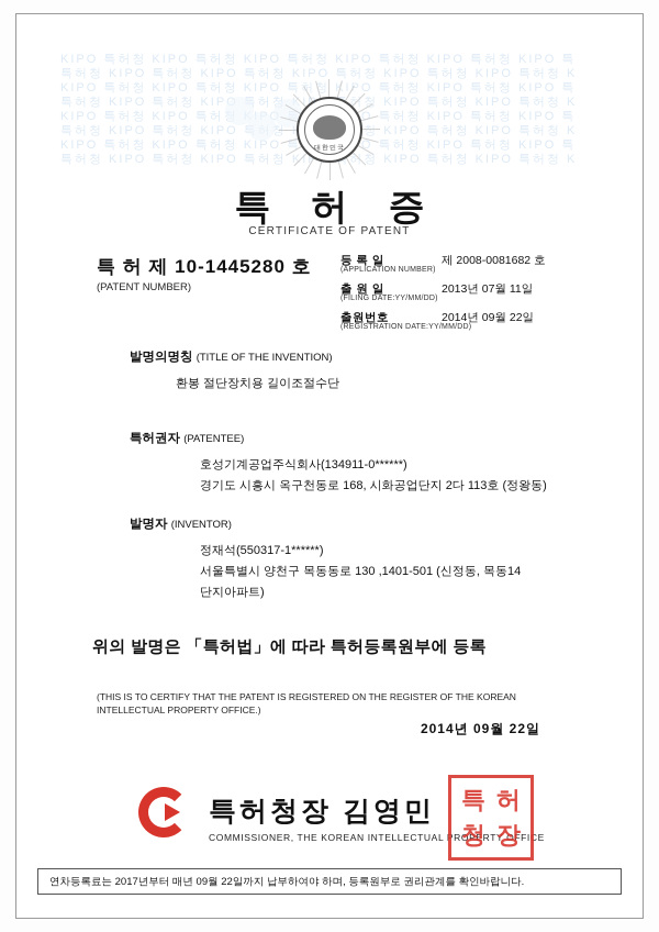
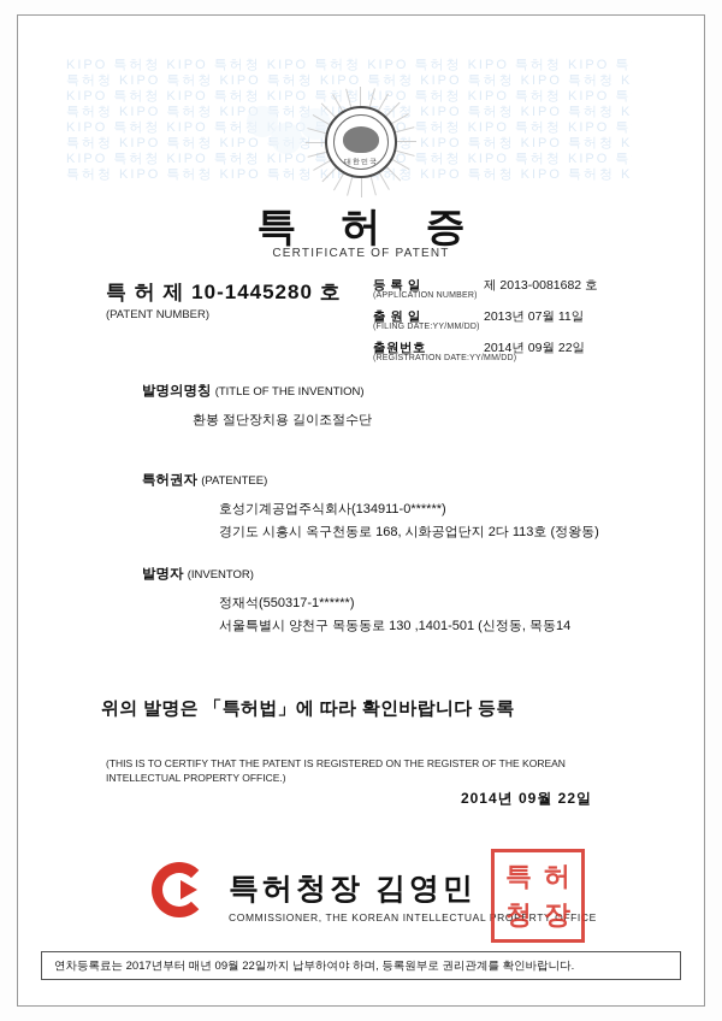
  KIPO 특허청 KIPO 특허청 KIPO 특허청 KIPO 특허청 KIPO 특허청 KIPO 특
  특허청 KIPO 특허청 KIPO 특허청 KIPO 특허청 KIPO 특허청 KIPO 특허청 K
  KIPO 특허청 KIPO 특허청 KIPO 특허청IPO 특허청 KIPO 특허청 KIPO 특
  특허청 KIPO 특허청 KIPO 특허청 KI청 KIPO 특허청 KIPO 특허청 K
  KIPO 특허청 KIPO 특허청 KIPO 특O 특허청 KIPO 특허청 KIPO 특
  특허청 KIPO 특허청 KIPO 특허청청 KIPO 특허청 KIPO 특허청 K
  KIPO 특허청 KIPO 특허청 KIPO 특O 특허청 KIPO 특허청 KIPO 특
  특허청 KIPO 특허청 KIPO 특허청 KI허청 KIPO 특허청 KIPO 특허청 K
  특 허 증
  CERTIFICATE OF PATENT
  특 허 제 10-1445280 호
  (PATENT NUMBER)
  등 록 일
- 제 2008-0081682 호
+ 제 2013-0081682 호
  출 원 일
  2013년 07월 11일
  출원번호
  2014년 09월 22일
  발명의명칭 (TITLE OF THE INVENTION)
  환봉 절단장치용 길이조절수단
  특허권자 (PATENTEE)
  호성기계공업주식회사(134911-0******)
  경기도 시흥시 옥구천동로 168, 시화공업단지 2다 113호 (정왕동)
  발명자 (INVENTOR)
  정재석(550317-1******)
  서울특별시 양천구 목동동로 130 ,1401-501 (신정동, 목동14
- 단지아파트)
- 위의 발명은 「특허법」에 따라 특허등록원부에 등록
+ 위의 발명은 「특허법」에 따라 확인바랍니다 등록
  (THIS IS TO CERTIFY THAT THE PATENT IS REGISTERED ON THE REGISTER OF THE KOREAN
  INTELLECTUAL PROPERTY OFFICE.)
  2014년 09월 22일
  특허청장 김영민
  COMMISSIONER, THE KOREAN INTELLECTUAL PROPERTY OFFICE
  특
  허
  청
  장
  연차등록료는 2017년부터 매년 09월 22일까지 납부하여야 하며, 등록원부로 권리관계를 확인바랍니다.
